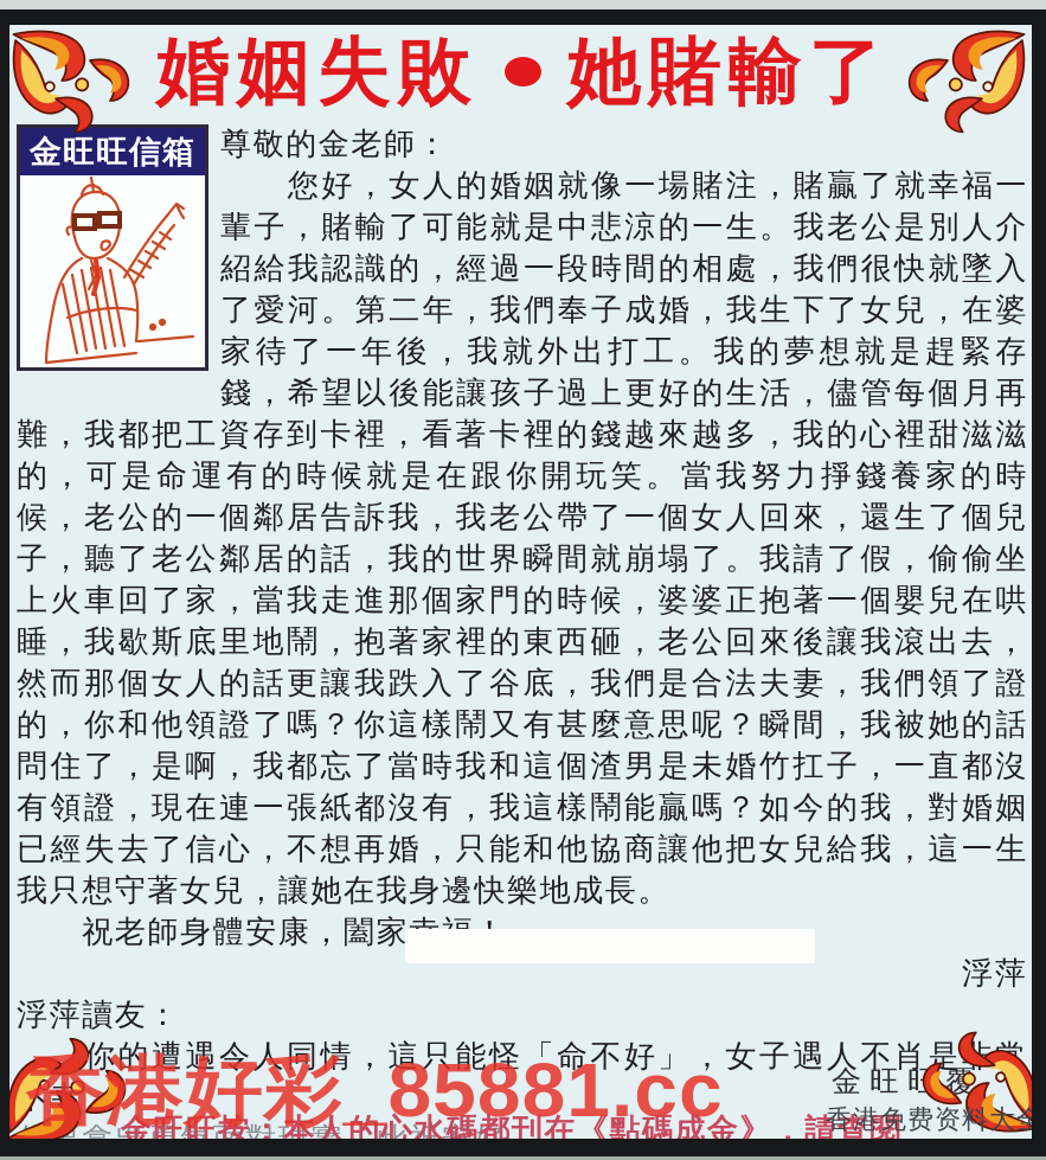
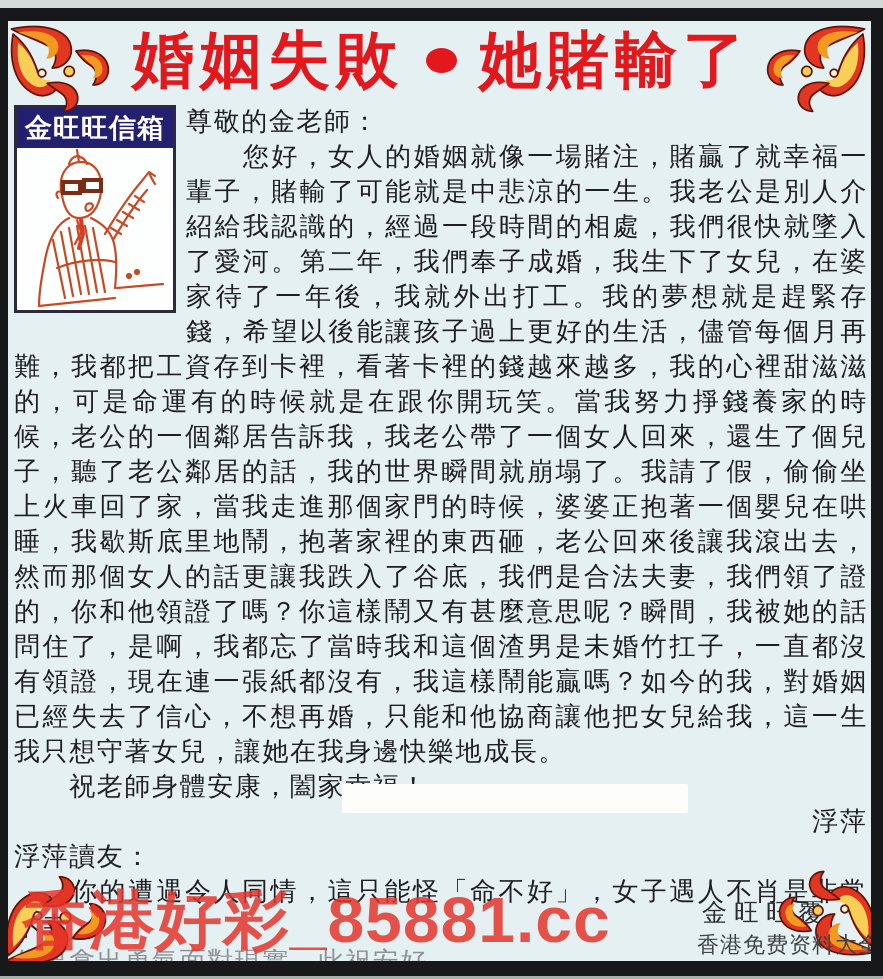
  婚姻失敗 她賭輸了
  金旺旺信箱
  尊敬的金老師：
  您好，女人的婚姻就像一場賭注，賭贏了就幸福一輩子，賭輸了可能就是中悲涼的一生。我老公是別人介紹給我認識的，經過一段時間的相處，我們很快就墜入了愛河。第二年，我們奉子成婚，我生下了女兒，在婆家待了一年後，我就外出打工。我的夢想就是趕緊存錢，希望以後能讓孩子過上更好的生活，儘管每個月再難，我都把工資存到卡裡，看著卡裡的錢越來越多，我的心裡甜滋滋的，可是命運有的時候就是在跟你開玩笑。當我努力掙錢養家的時候，老公的一個鄰居告訴我，我老公帶了一個女人回來，還生了個兒子，聽了老公鄰居的話，我的世界瞬間就崩塌了。我請了假，偷偷坐上火車回了家，當我走進那個家門的時候，婆婆正抱著一個嬰兒在哄睡，我歇斯底里地鬧，抱著家裡的東西砸，老公回來後讓我滾出去，然而那個女人的話更讓我跌入了谷底，我們是合法夫妻，我們領了證的，你和他領證了嗎？你這樣鬧又有甚麼意思呢？瞬間，我被她的話問住了，是啊，我都忘了當時我和這個渣男是未婚竹扛子，一直都沒有領證，現在連一張紙都沒有，我這樣鬧能贏嗎？如今的我，對婚姻已經失去了信心，不想再婚，只能和他協商讓他把女兒給我，這一生我只想守著女兒，讓她在我身邊快樂地成長。
  祝老師身體安康，闔家
  浮萍
  浮萍讀友：
  你的遭遇令人同情，這只能怪「命不好」，女子遇人不肖是
- 金旺旺按：本人的心水碼都刊在《點碼成金》，請查閱
  香港好彩_85881.cc
  香港免费资料大全
